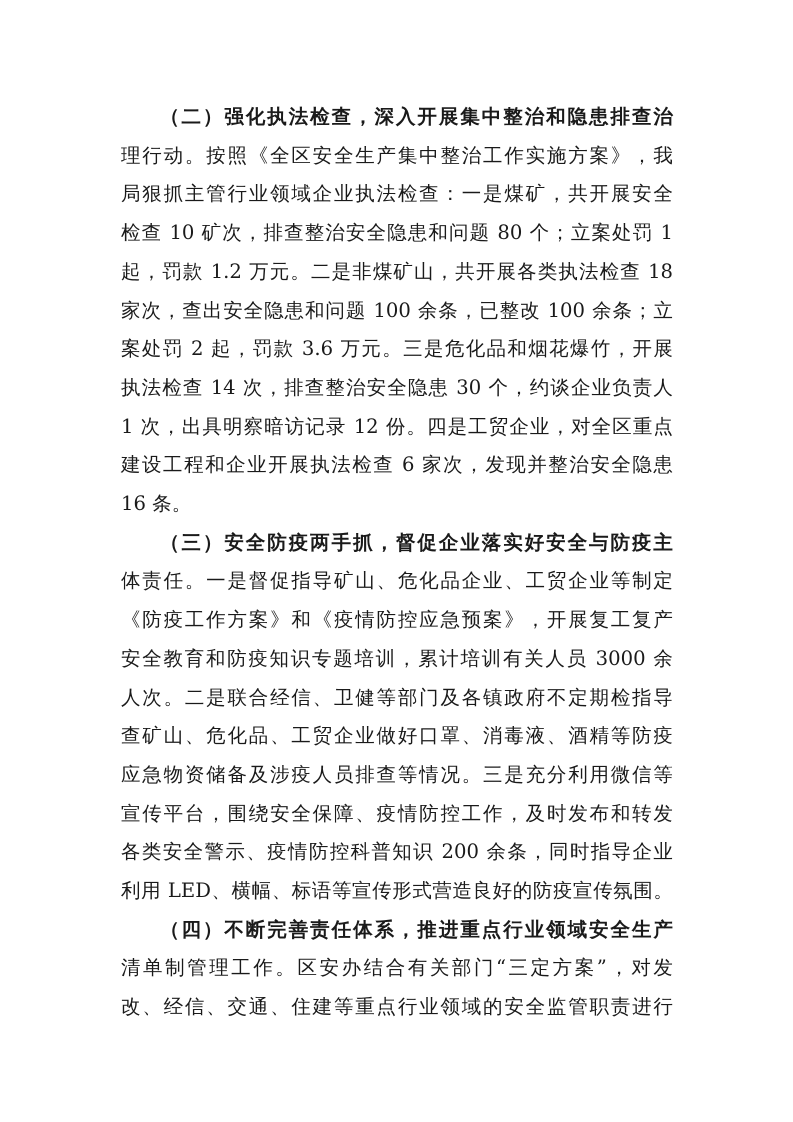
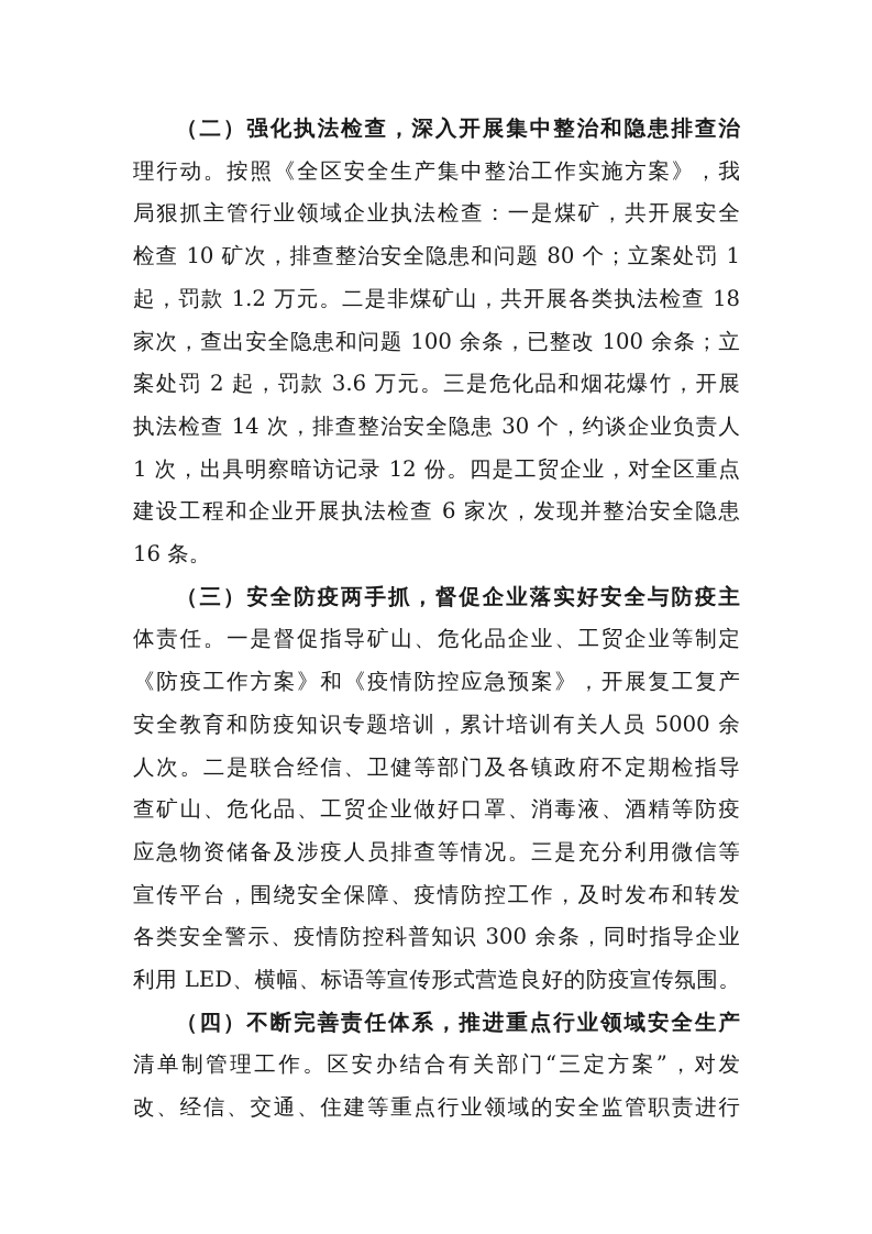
  （二）强化执法检查，深入开展集中整治和隐患排查治
  理行动。按照《全区安全生产集中整治工作实施方案》，我
  局狠抓主管行业领域企业执法检查：一是煤矿，共开展安全
  检查 10 矿次，排查整治安全隐患和问题 80 个；立案处罚 1
  起，罚款 1.2 万元。二是非煤矿山，共开展各类执法检查 18
  家次，查出安全隐患和问题 100 余条，已整改 100 余条；立
  案处罚 2 起，罚款 3.6 万元。三是危化品和烟花爆竹，开展
  执法检查 14 次，排查整治安全隐患 30 个，约谈企业负责人
  1 次，出具明察暗访记录 12 份。四是工贸企业，对全区重点
  建设工程和企业开展执法检查 6 家次，发现并整治安全隐患
  16 条。
  （三）安全防疫两手抓，督促企业落实好安全与防疫主
  体责任。一是督促指导矿山、危化品企业、工贸企业等制定
  《防疫工作方案》和《疫情防控应急预案》，开展复工复产
- 安全教育和防疫知识专题培训，累计培训有关人员 3000 余
+ 安全教育和防疫知识专题培训，累计培训有关人员 5000 余
  人次。二是联合经信、卫健等部门及各镇政府不定期检指导
  查矿山、危化品、工贸企业做好口罩、消毒液、酒精等防疫
  应急物资储备及涉疫人员排查等情况。三是充分利用微信等
  宣传平台，围绕安全保障、疫情防控工作，及时发布和转发
- 各类安全警示、疫情防控科普知识 200 余条，同时指导企业
+ 各类安全警示、疫情防控科普知识 300 余条，同时指导企业
  利用 LED、横幅、标语等宣传形式营造良好的防疫宣传氛围。
  （四）不断完善责任体系，推进重点行业领域安全生产
  清单制管理工作。区安办结合有关部门“三定方案”，对发
  改、经信、交通、住建等重点行业领域的安全监管职责进行
